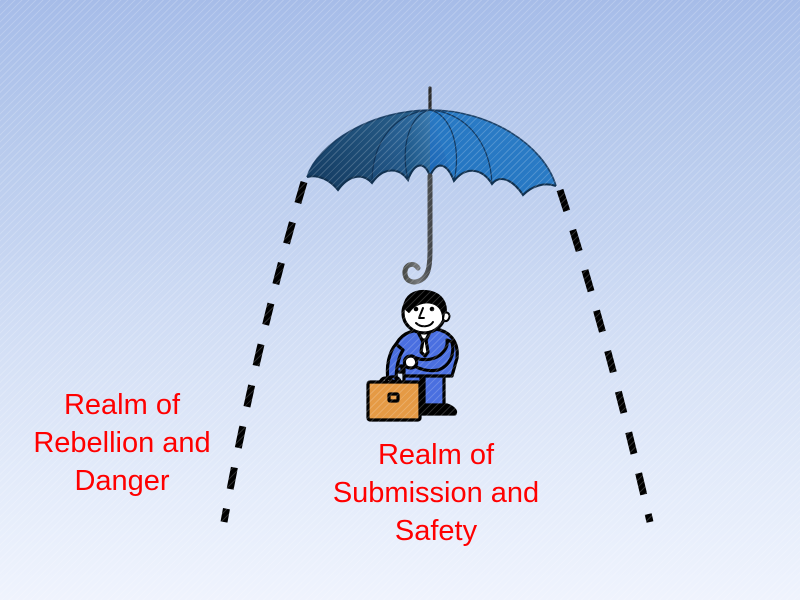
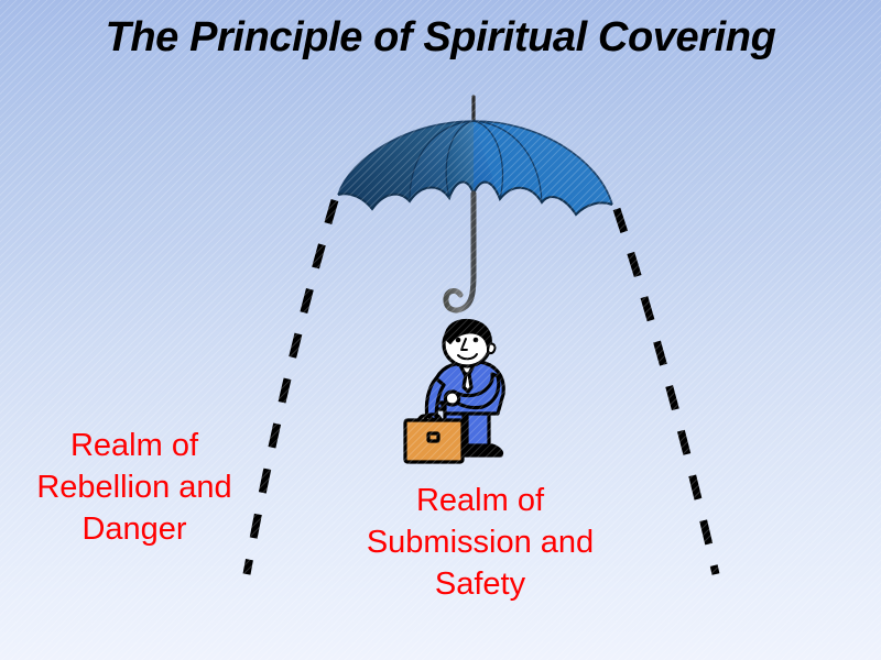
+ The Principle of Spiritual Covering
  Realm of
  Rebellion and
  Danger
  Realm of
  Submission and
  Safety
